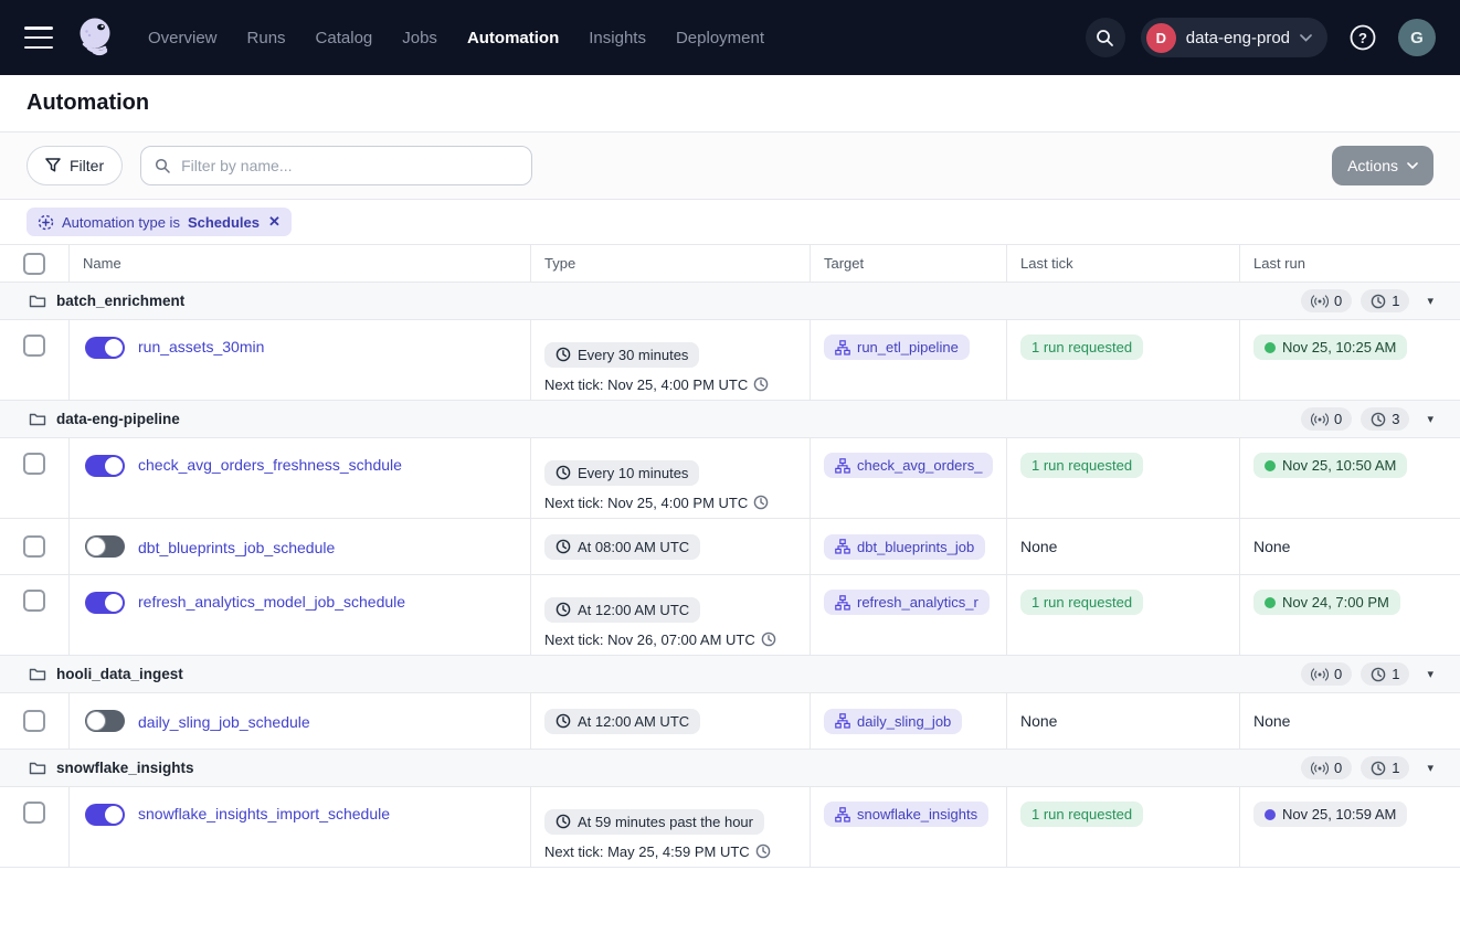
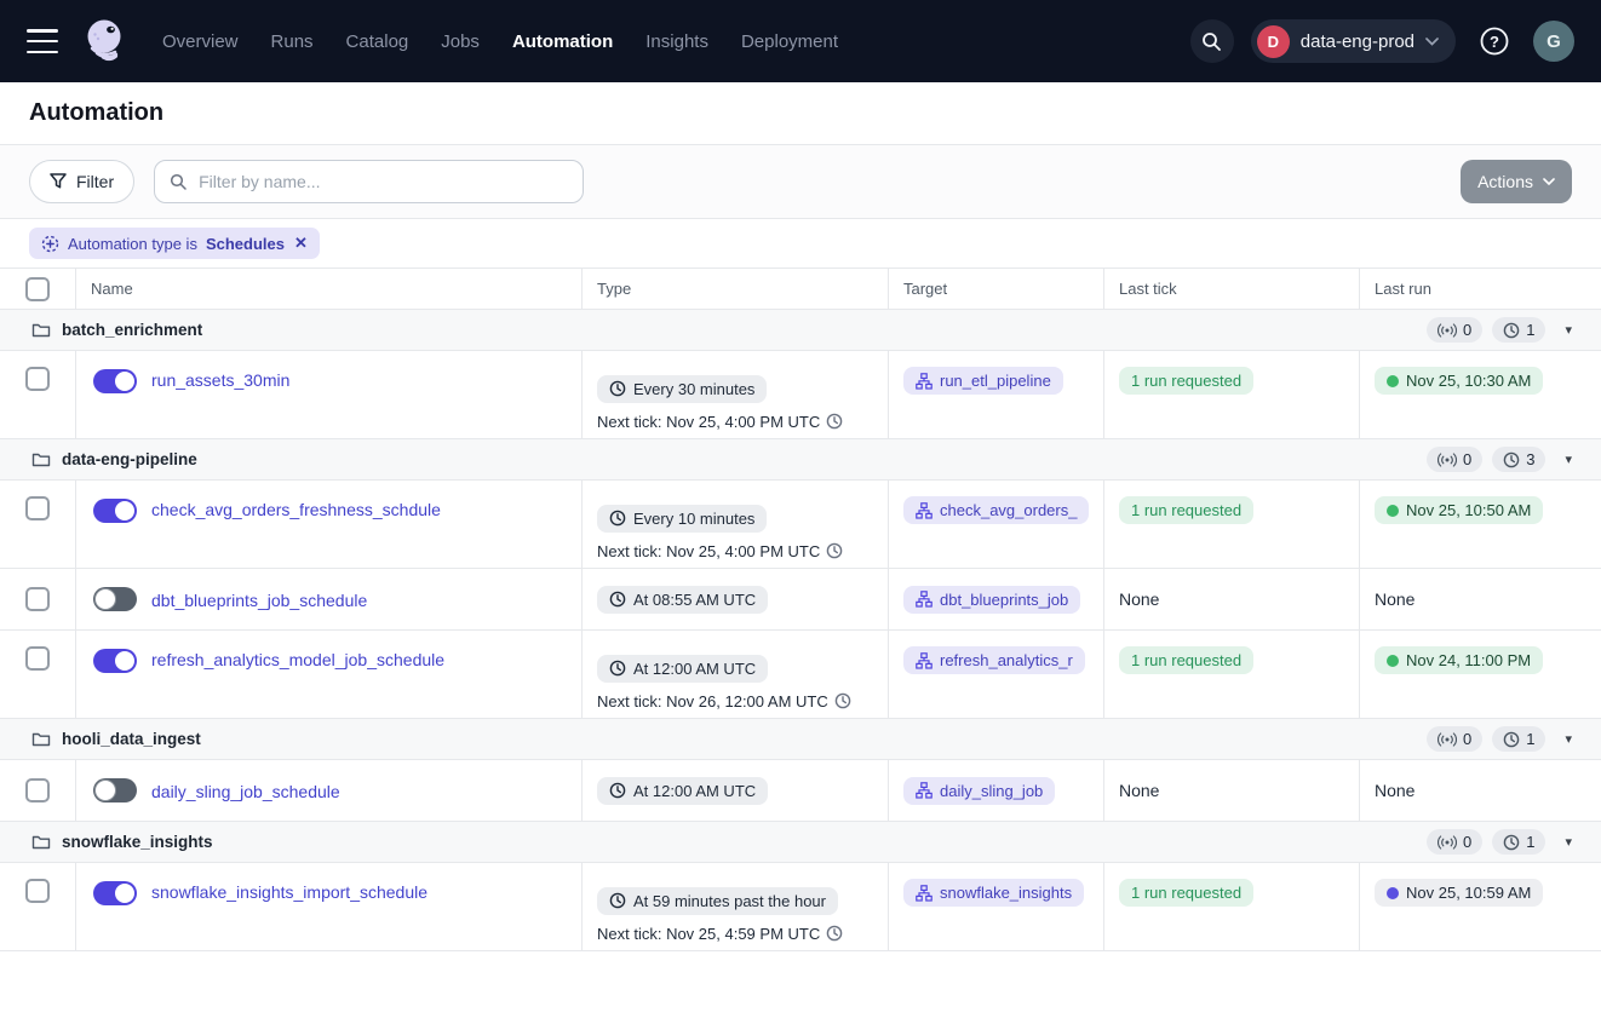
  Overview
  Runs
  Catalog
  Jobs
  Automation
  Insights
  Deployment
  D
  data-eng-prod
  ?
  G
  Automation
  Filter
  Filter by name...
  Actions
  Automation type is
  Schedules
  ✕
  Name
  Type
  Target
  Last tick
  Last run
  batch_enrichment
  0
  1
  ▾
  run_assets_30min
  Every 30 minutes
  Next tick: Nov 25, 4:00 PM UTC
  run_etl_pipeline
  1 run requested
- Nov 25, 10:25 AM
+ Nov 25, 10:30 AM
  data-eng-pipeline
  0
  3
  ▾
  check_avg_orders_freshness_schdule
  Every 10 minutes
  Next tick: Nov 25, 4:00 PM UTC
  check_avg_orders_
  1 run requested
  Nov 25, 10:50 AM
  dbt_blueprints_job_schedule
- At 08:00 AM UTC
+ At 08:55 AM UTC
  dbt_blueprints_job
  None
  None
  refresh_analytics_model_job_schedule
  At 12:00 AM UTC
- Next tick: Nov 26, 07:00 AM UTC
+ Next tick: Nov 26, 12:00 AM UTC
  refresh_analytics_r
  1 run requested
- Nov 24, 7:00 PM
+ Nov 24, 11:00 PM
  hooli_data_ingest
  0
  1
  ▾
  daily_sling_job_schedule
  At 12:00 AM UTC
  daily_sling_job
  None
  None
  snowflake_insights
  0
  1
  ▾
  snowflake_insights_import_schedule
  At 59 minutes past the hour
- Next tick: May 25, 4:59 PM UTC
+ Next tick: Nov 25, 4:59 PM UTC
  snowflake_insights
  1 run requested
  Nov 25, 10:59 AM
